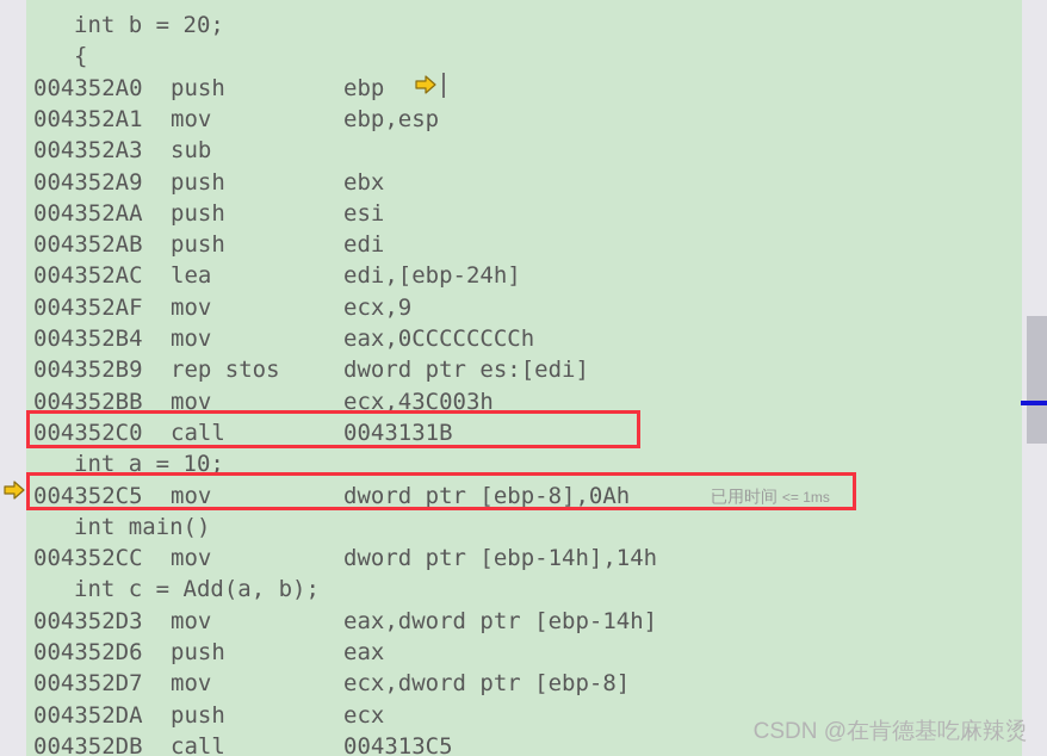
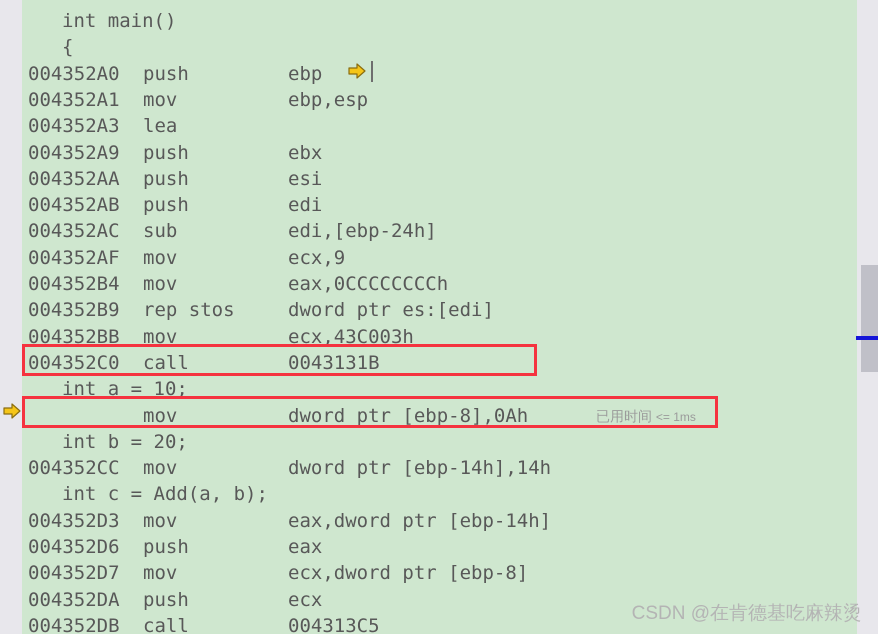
- int b = 20;
+ int main()
  {
  004352A0
  push
  ebp
  004352A1
  mov
  ebp,esp
  004352A3
- sub
+ lea
  004352A9
  push
  ebx
  004352AA
  push
  esi
  004352AB
  push
  edi
  004352AC
- lea
+ sub
  edi,[ebp-24h]
  004352AF
  mov
  ecx,9
  004352B4
  mov
  eax,0CCCCCCCCh
  004352B9
  rep stos
  dword ptr es:[edi]
  004352BB
  mov
  ecx,43C003h
  004352C0
  call
  0043131B
  int a = 10;
- 004352C5
  mov
  dword ptr [ebp-8],0Ah
  已用时间 <= 1ms
- int main()
+ int b = 20;
  004352CC
  mov
  dword ptr [ebp-14h],14h
  int c = Add(a, b);
  004352D3
  mov
  eax,dword ptr [ebp-14h]
  004352D6
  push
  eax
  004352D7
  mov
  ecx,dword ptr [ebp-8]
  004352DA
  push
  ecx
  004352DB
  call
  004313C5
  CSDN @在肯德基吃麻辣烫
